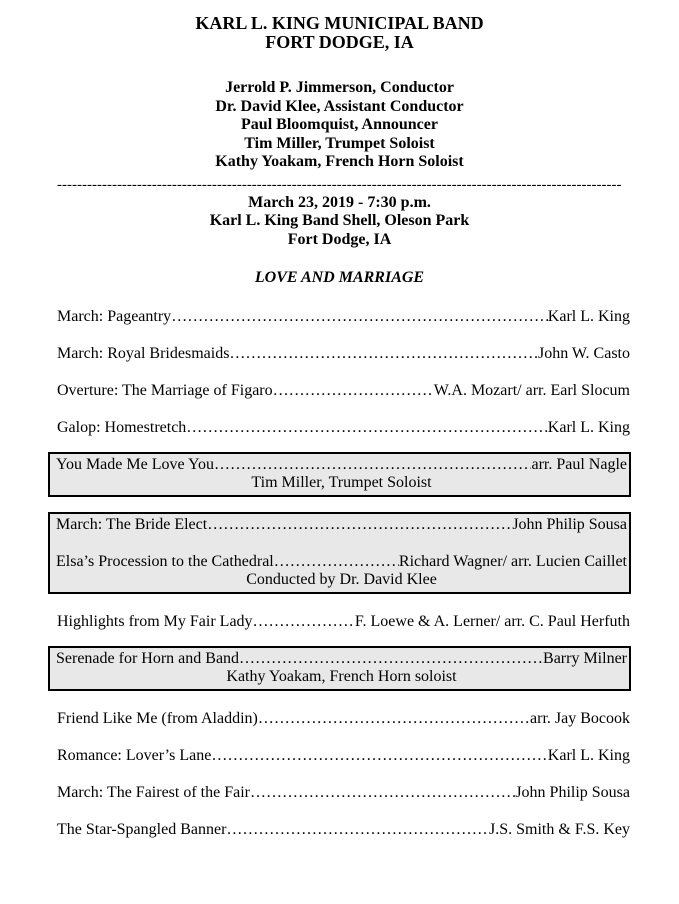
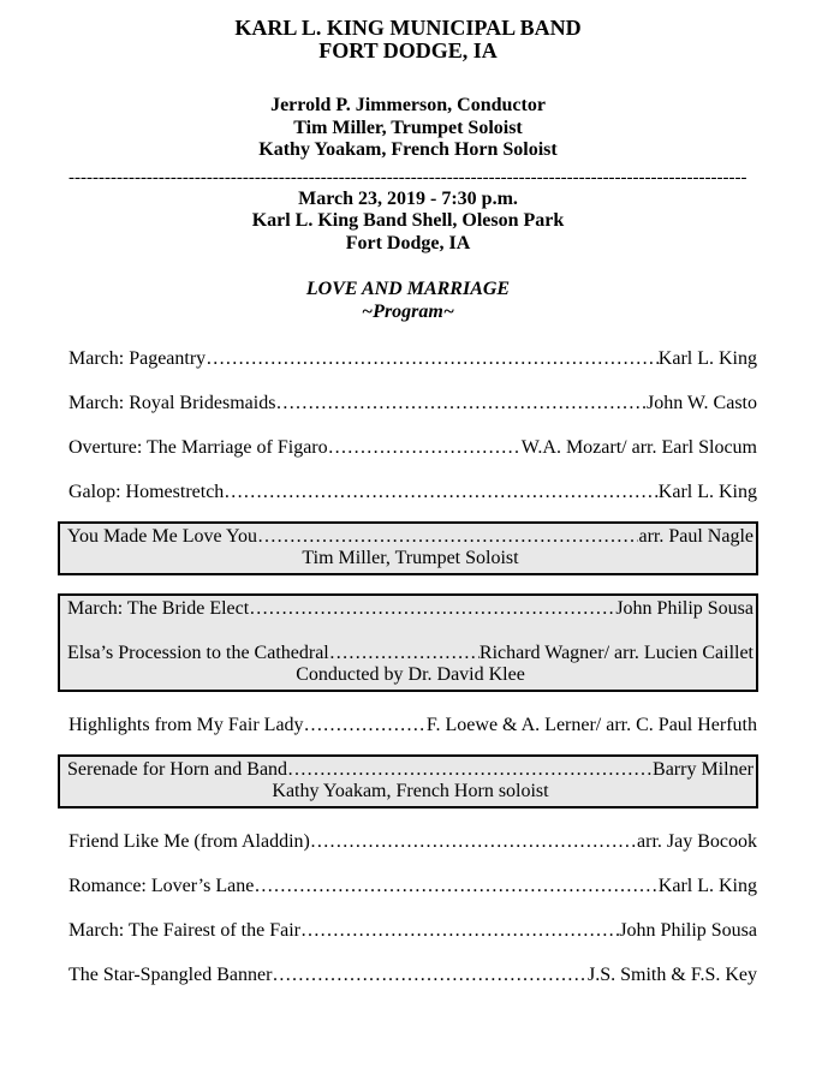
  KARL L. KING MUNICIPAL BAND
  FORT DODGE, IA
  Jerrold P. Jimmerson, Conductor
- Dr. David Klee, Assistant Conductor
- Paul Bloomquist, Announcer
  Tim Miller, Trumpet Soloist
  Kathy Yoakam, French Horn Soloist
  -----------------------------------------------------------------------------------------------------------------
  March 23, 2019 - 7:30 p.m.
  Karl L. King Band Shell, Oleson Park
  Fort Dodge, IA
  LOVE AND MARRIAGE
+ ~Program~
  March: Pageantry
  Karl L. King
  March: Royal Bridesmaids
  John W. Casto
  Overture: The Marriage of Figaro
  W.A. Mozart/ arr. Earl Slocum
  Galop: Homestretch
  Karl L. King
  You Made Me Love You
  arr. Paul Nagle
  Tim Miller, Trumpet Soloist
  March: The Bride Elect
  John Philip Sousa
  Elsa’s Procession to the Cathedral
  Richard Wagner/ arr. Lucien Caillet
  Conducted by Dr. David Klee
  Highlights from My Fair Lady
  F. Loewe & A. Lerner/ arr. C. Paul Herfuth
  Serenade for Horn and Band
  Barry Milner
  Kathy Yoakam, French Horn soloist
  Friend Like Me (from Aladdin)
  arr. Jay Bocook
  Romance: Lover’s Lane
  Karl L. King
  March: The Fairest of the Fair
  John Philip Sousa
  The Star-Spangled Banner
  J.S. Smith & F.S. Key
